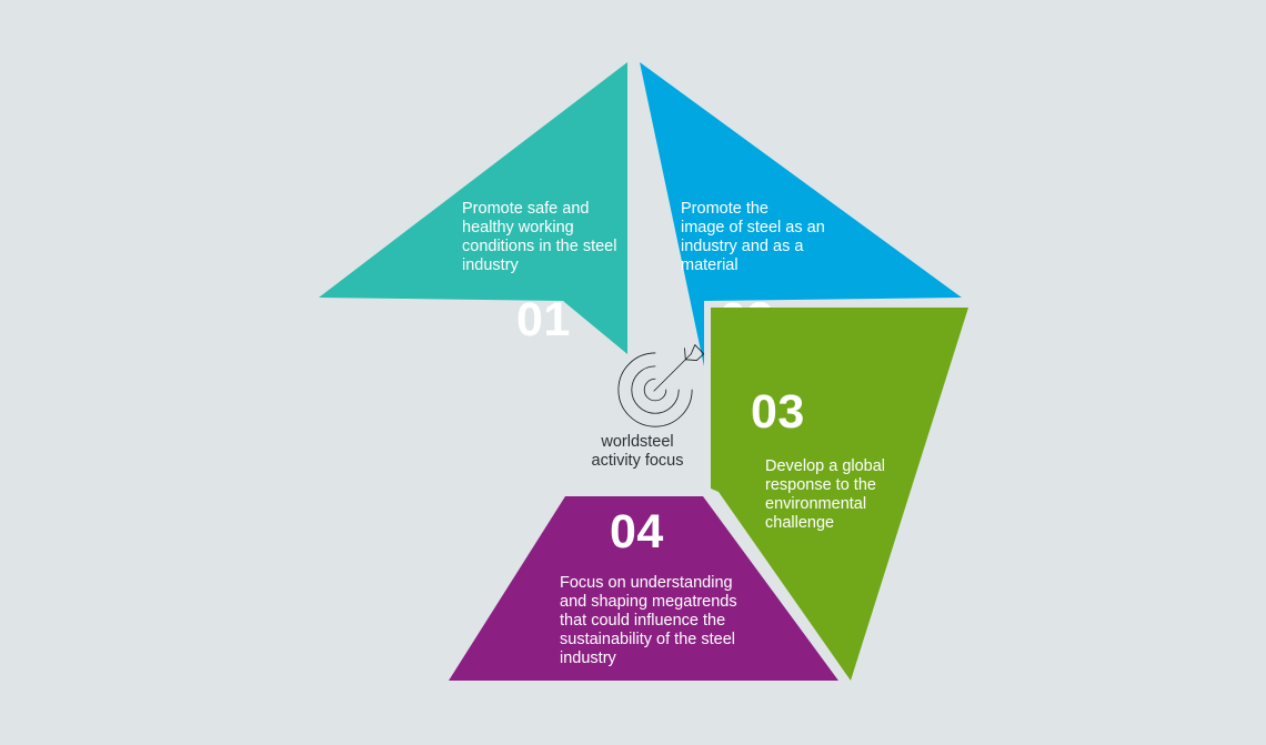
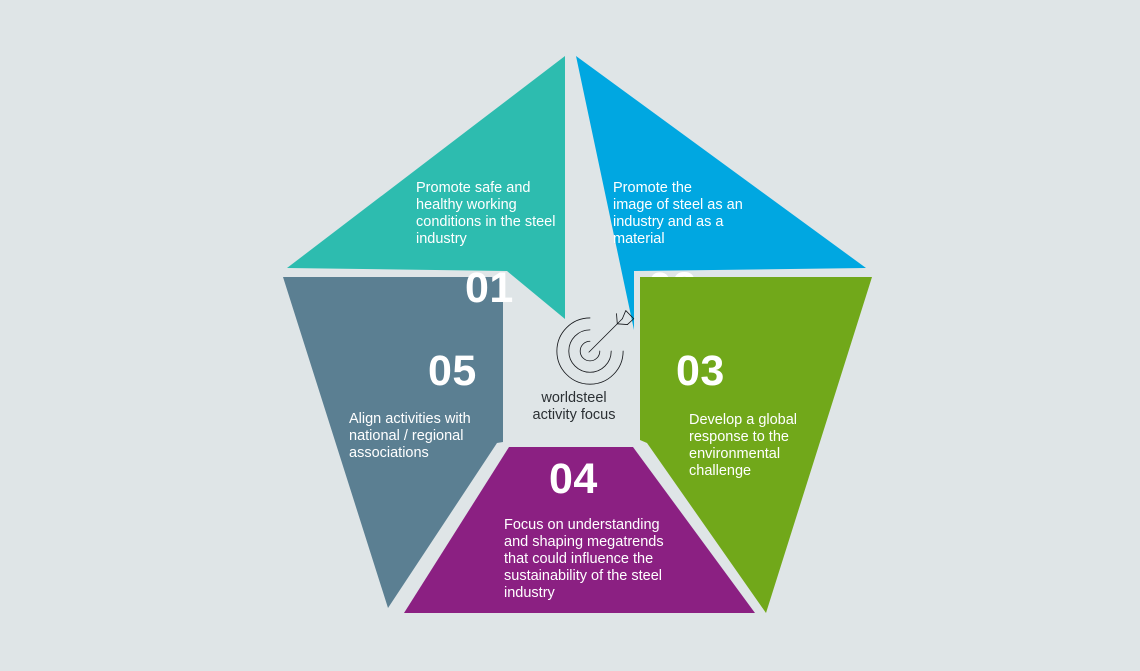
+ 05
+ Align activities with
+ national / regional
+ associations
  01
  Promote safe and
  healthy working
  conditions in the steel
  industry
  Promote the
  image of steel as an
  industry and as a
  material
  03
  Develop a global
  response to the
  environmental
  challenge
  04
  Focus on understanding
  and shaping megatrends
  that could influence the
  sustainability of the steel
  industry
  worldsteel
  activity focus
